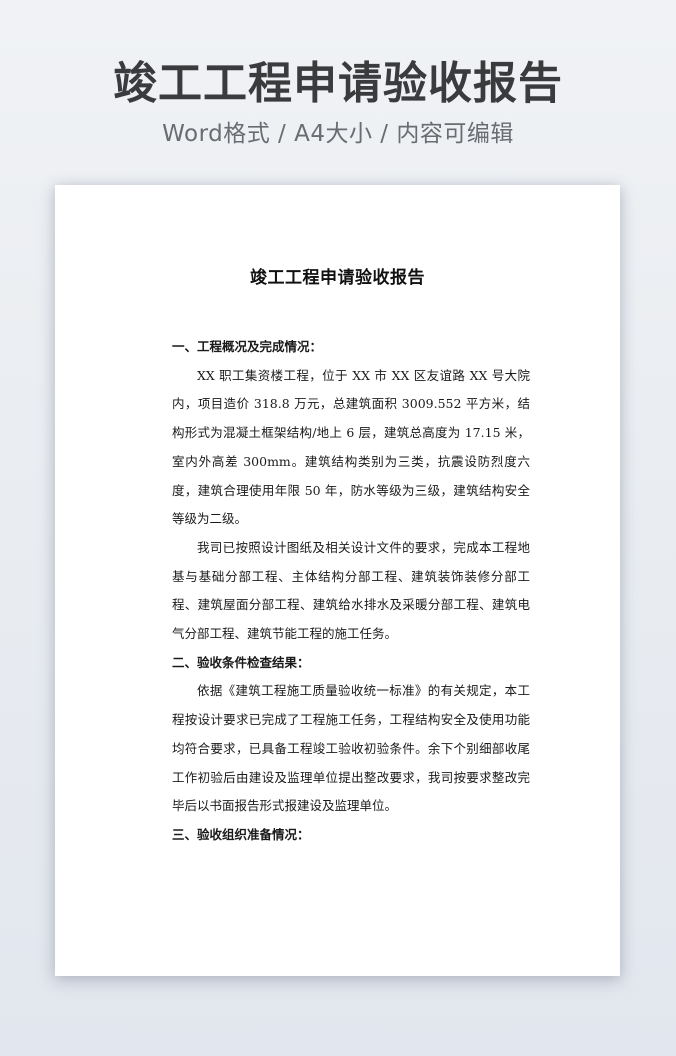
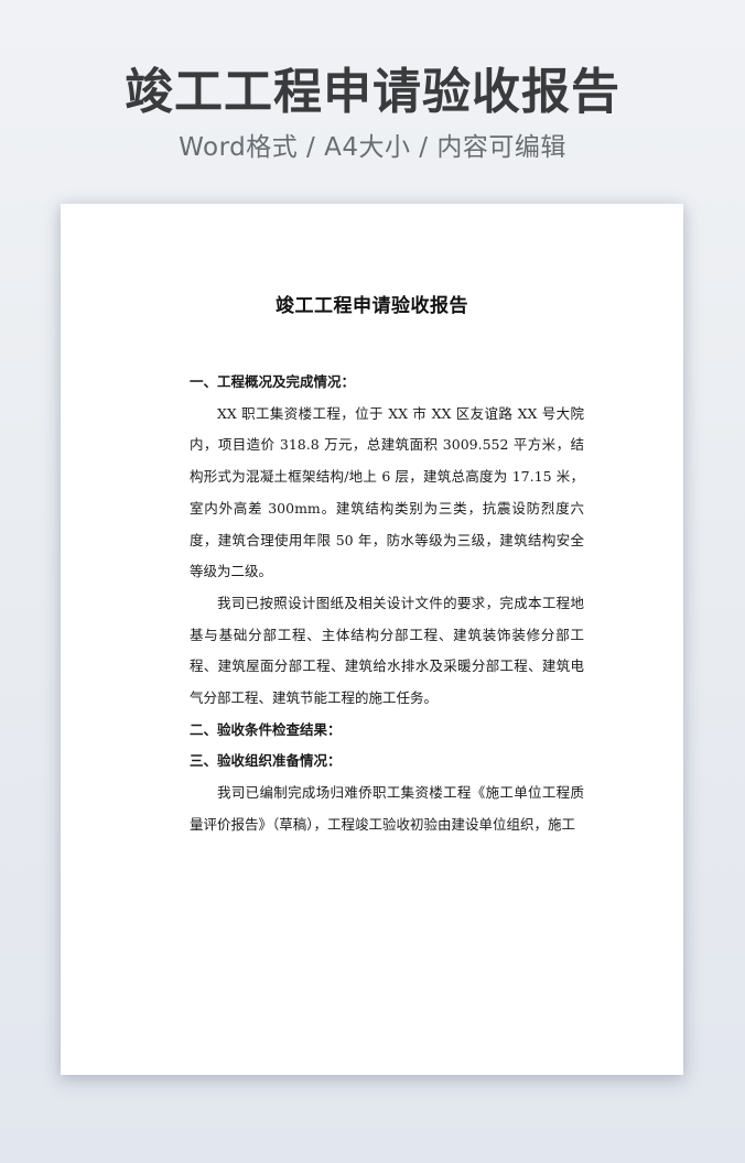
  竣工工程申请验收报告
  Word格式 / A4大小 / 内容可编辑
  竣工工程申请验收报告
  一、工程概况及完成情况：
  XX 职工集资楼工程，位于 XX 市 XX 区友谊路 XX 号大院内，项目造价 318.8 万元，总建筑面积 3009.552 平方米，结构形式为混凝土框架结构/地上 6 层，建筑总高度为 17.15 米，室内外高差 300mm。建筑结构类别为三类，抗震设防烈度六度，建筑合理使用年限 50 年，防水等级为三级，建筑结构安全等级为二级。
  我司已按照设计图纸及相关设计文件的要求，完成本工程地基与基础分部工程、主体结构分部工程、建筑装饰装修分部工程、建筑屋面分部工程、建筑给水排水及采暖分部工程、建筑电气分部工程、建筑节能工程的施工任务。
  二、验收条件检查结果：
- 依据《建筑工程施工质量验收统一标准》的有关规定，本工程按设计要求已完成了工程施工任务，工程结构安全及使用功能均符合要求，已具备工程竣工验收初验条件。余下个别细部收尾工作初验后由建设及监理单位提出整改要求，我司按要求整改完毕后以书面报告形式报建设及监理单位。
  三、验收组织准备情况：
+ 我司已编制完成场归难侨职工集资楼工程《施工单位工程质量评价报告》（草稿），工程竣工验收初验由建设单位组织，施工
